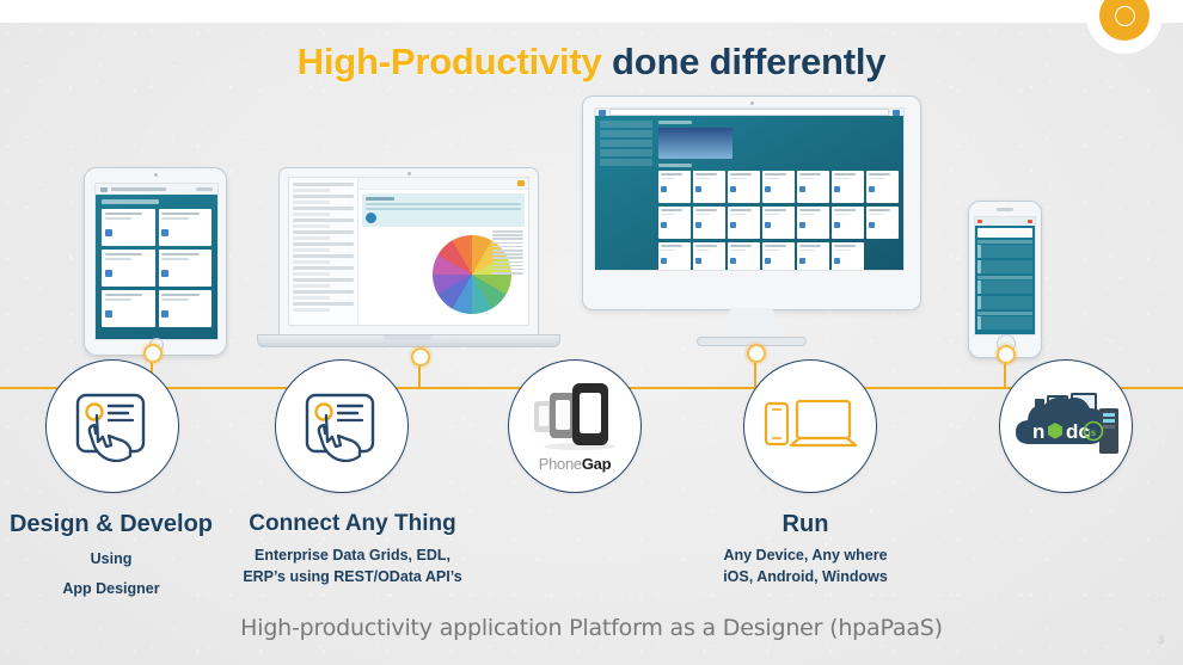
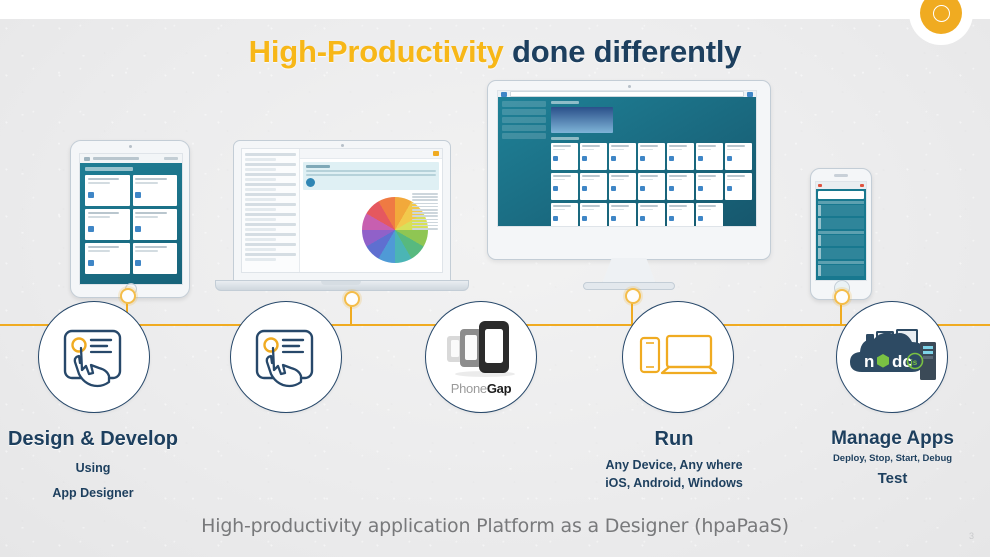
  High-Productivity done differently
  PhoneGap
  n
  js
  Design & Develop
  Using
  App Designer
- Connect Any Thing
- Enterprise Data Grids, EDL,
- ERP’s using REST/OData API’s
  Run
  Any Device, Any where
  iOS, Android, Windows
+ Manage Apps
+ Deploy, Stop, Start, Debug
+ Test
  High-productivity application Platform as a Designer (hpaPaaS)
  3
